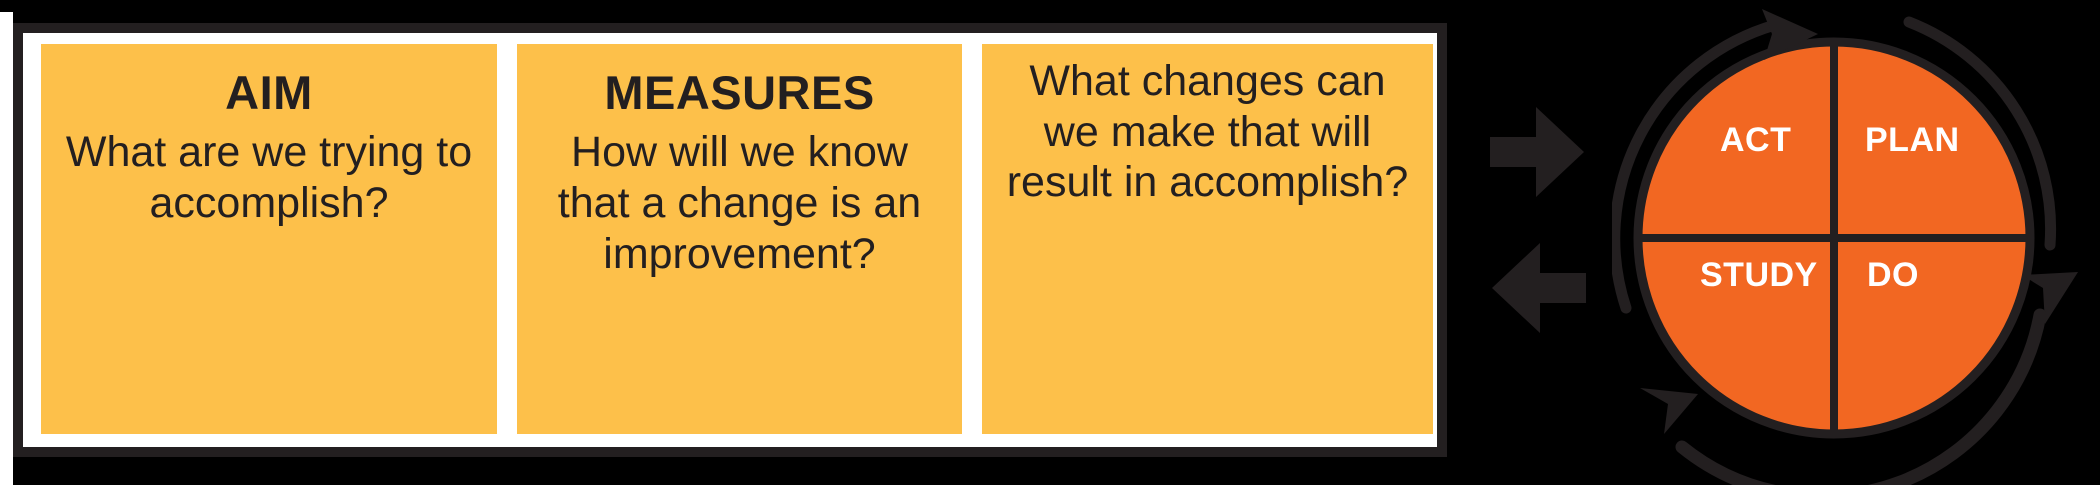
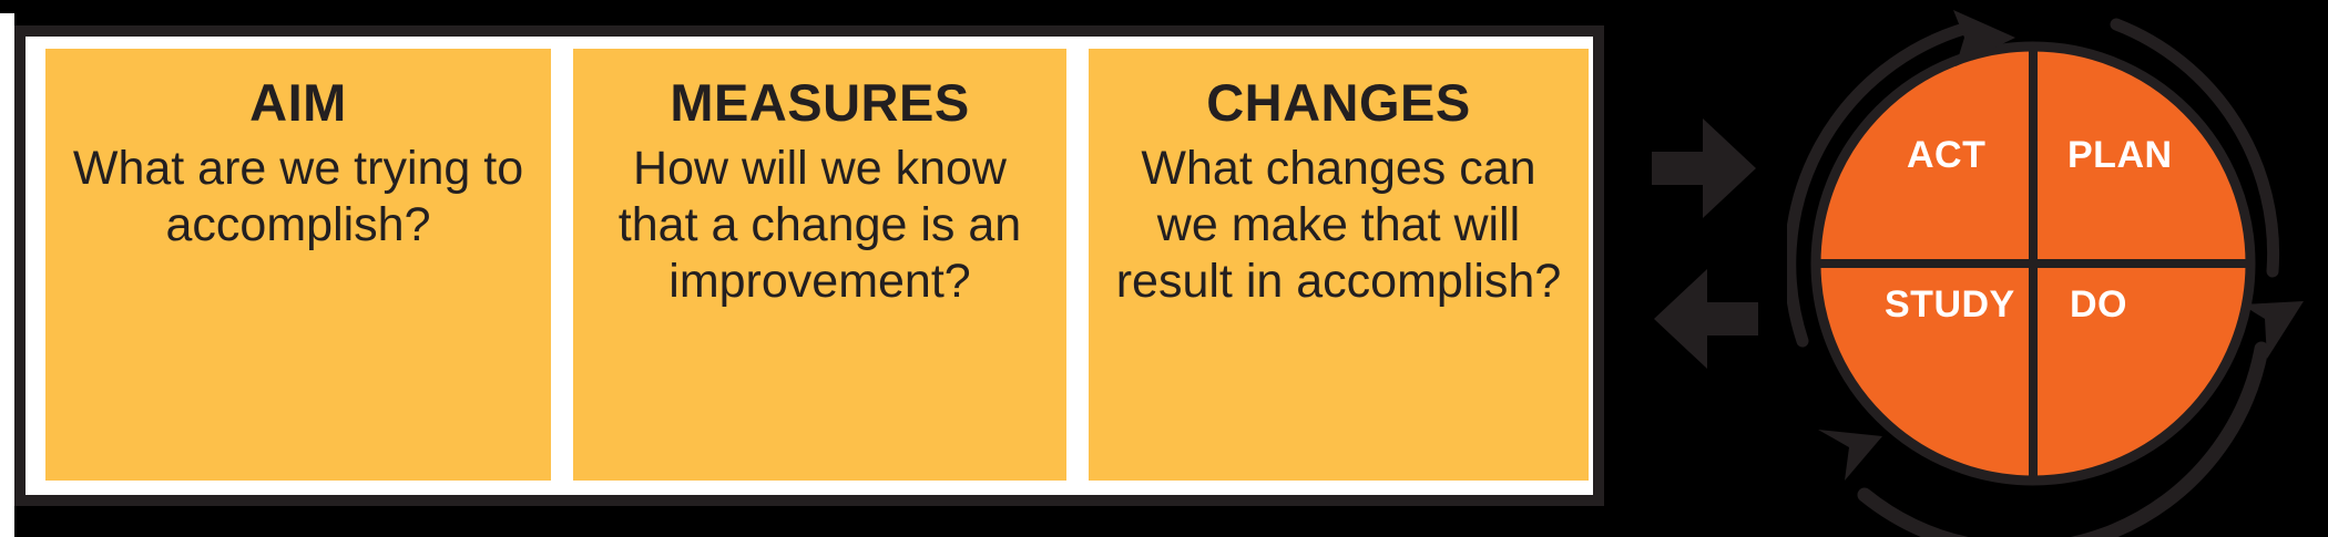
  AIM
  What are we trying to accomplish?
  MEASURES
  How will we know that a change is an improvement?
+ CHANGES
  What changes can we make that will result in accomplish?
  ACT
  PLAN
  STUDY
  DO
